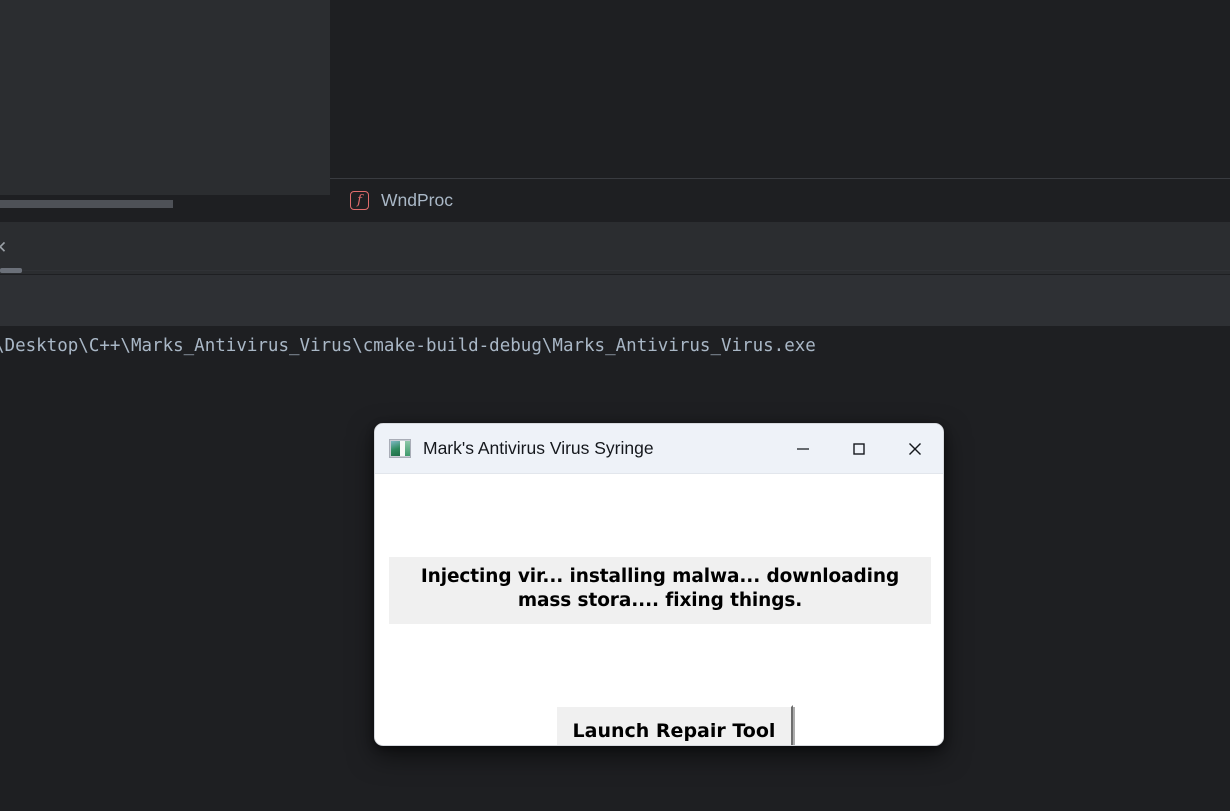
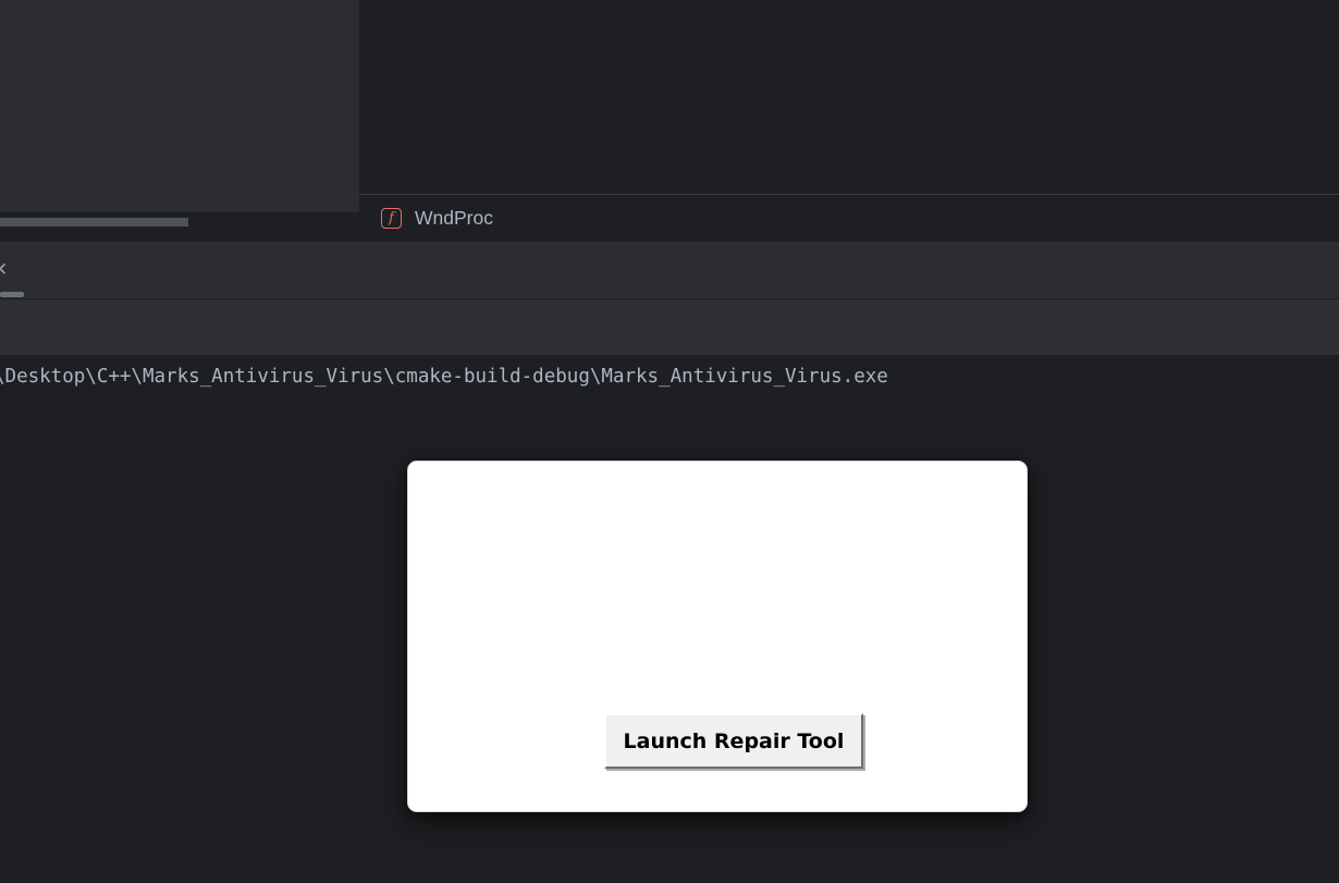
  f
  WndProc
  ✕
  Desktop\C++\Marks_Antivirus_Virus\cmake-build-debug\Marks_Antivirus_Virus.exe
- Mark's Antivirus Virus Syringe
- Injecting vir... installing malwa... downloading mass stora.... fixing things.
  Launch Repair Tool
